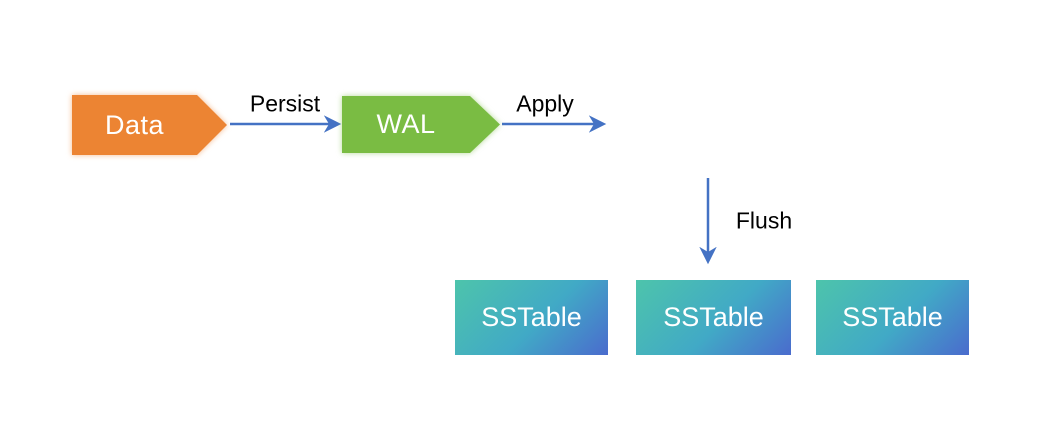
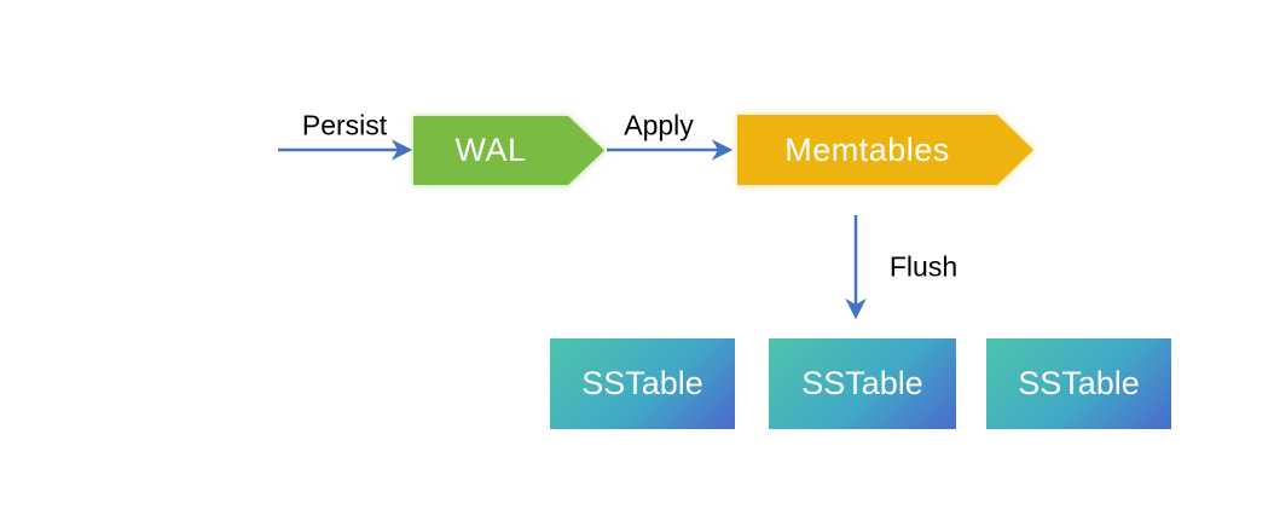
- Data
  WAL
+ Memtables
  Persist
  Apply
  Flush
  SSTable
  SSTable
  SSTable
